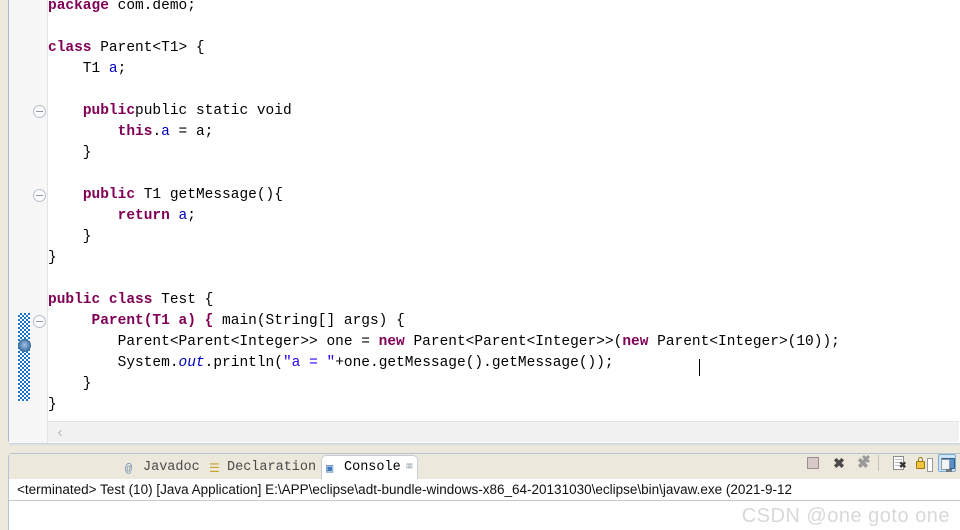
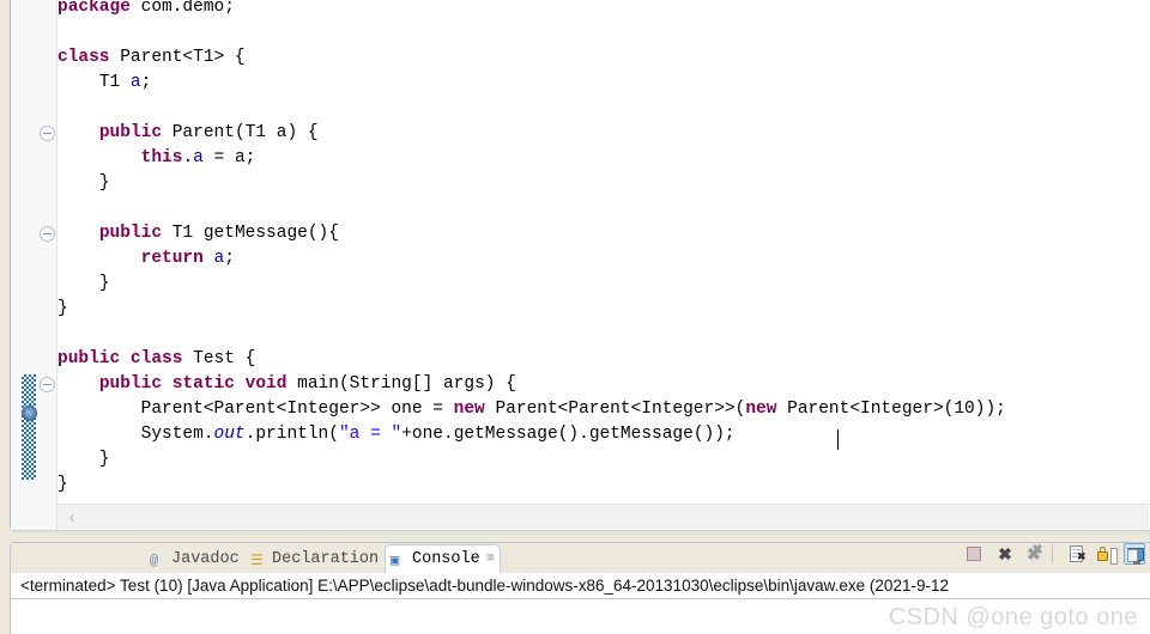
  package com.demo;
  class Parent<T1> {
  T1 a;
- publicpublic static void
+ public Parent(T1 a) {
  this.a = a;
  }
  public T1 getMessage(){
  return a;
  }
  }
  public class Test {
- Parent(T1 a) { main(String[] args) {
+ public static void main(String[] args) {
  Parent<Parent<Integer>> one = new Parent<Parent<Integer>>(new Parent<Integer>(10));
  System.out.println("a = "+one.getMessage().getMessage());
  }
  }
  ‹
  @ Javadoc
  ☰ Declaration
  ▣ Console ⌧
  ✖
  ✖
  ✖
  ✖
  <terminated> Test (10) [Java Application] E:\APP\eclipse\adt-bundle-windows-x86_64-20131030\eclipse\bin\javaw.exe (2021-9-12
  CSDN @one goto one
